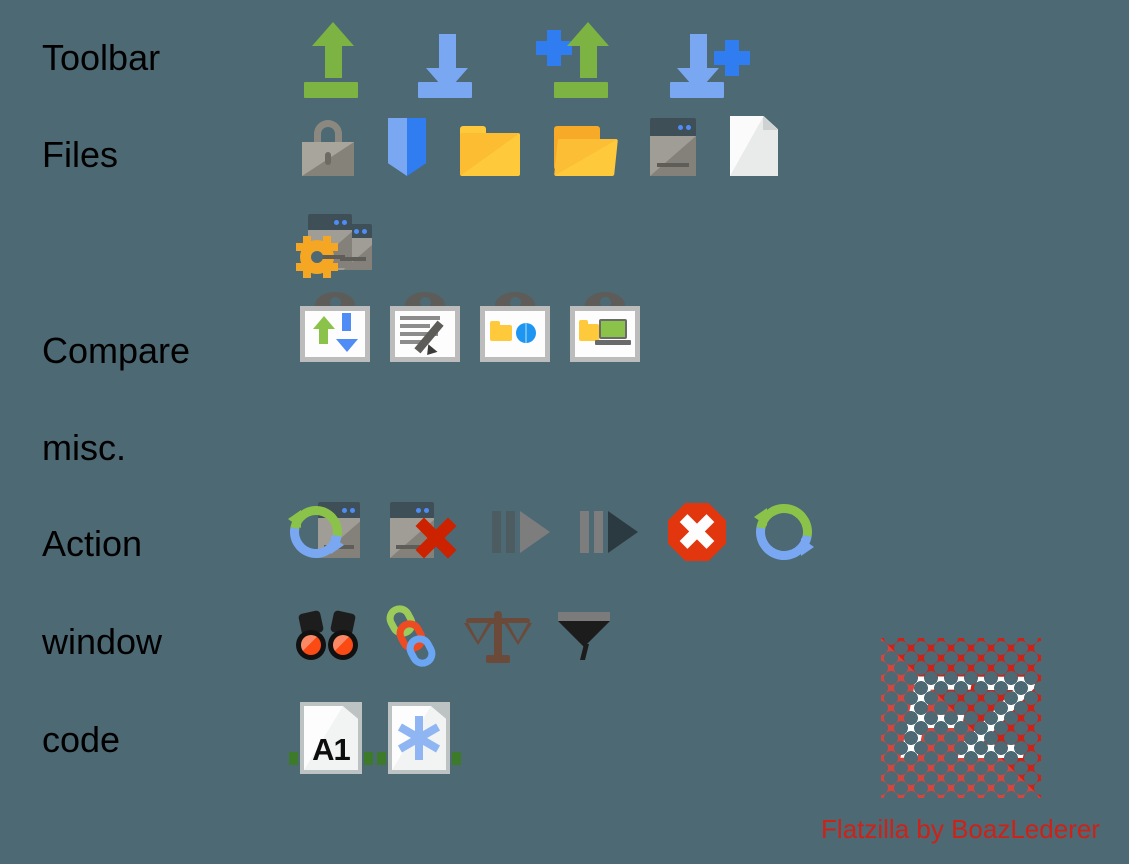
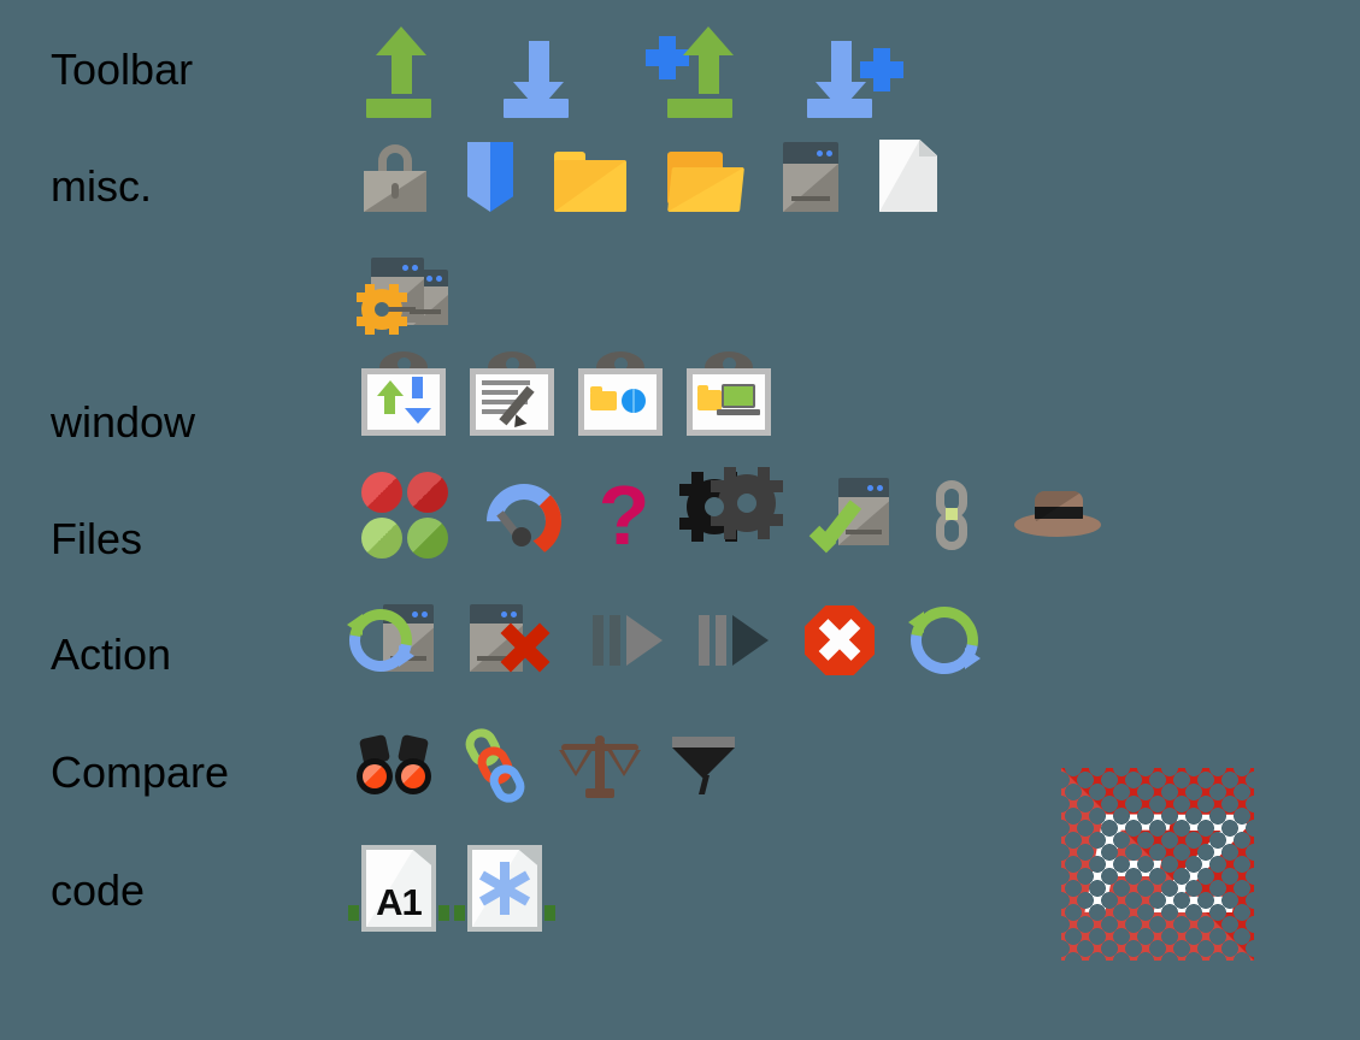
  Toolbar
- Files
+ misc.
- Compare
+ window
- misc.
+ Files
+ ?
  Action
- window
+ Compare
  code
  A1
  FZ
- Flatzilla by BoazLederer
